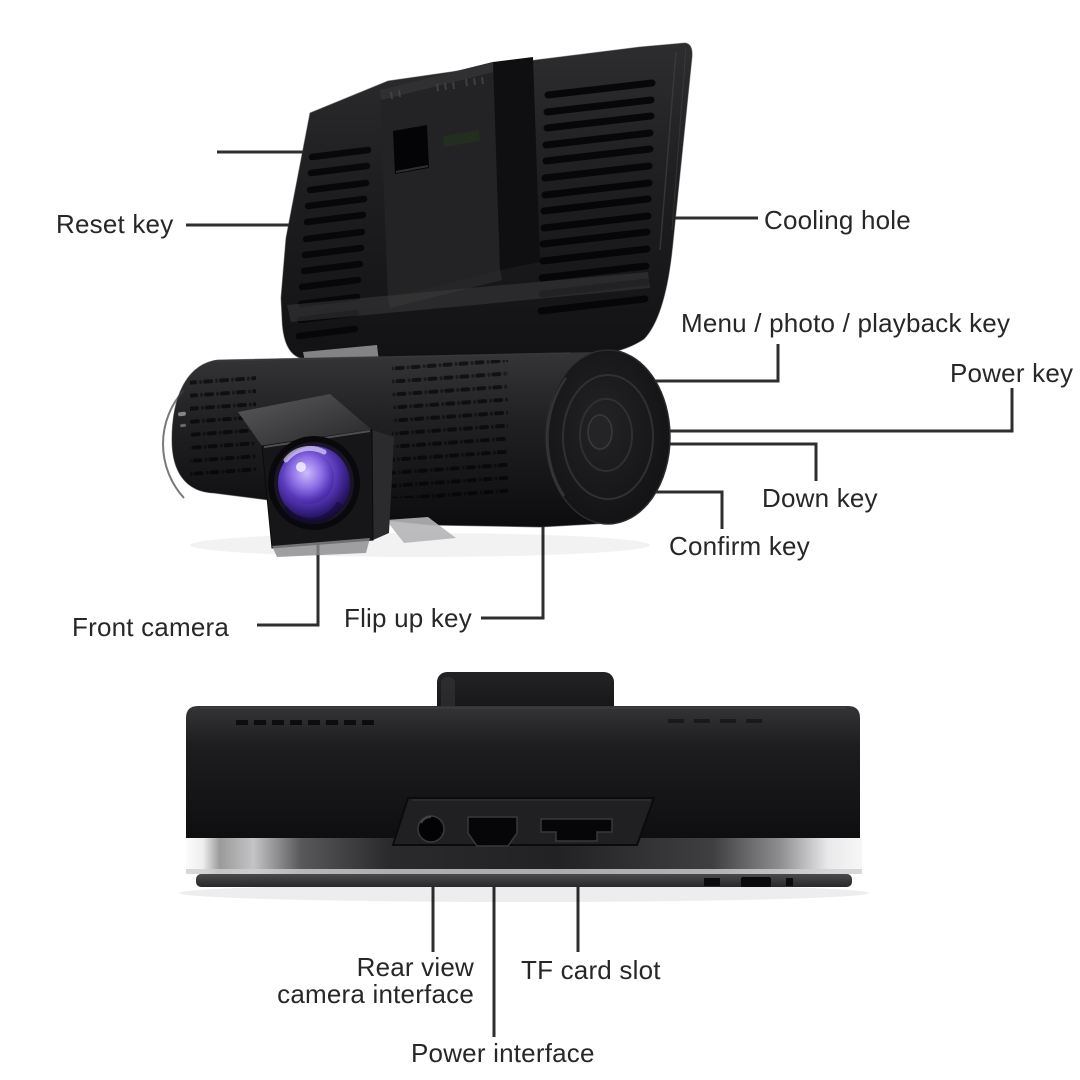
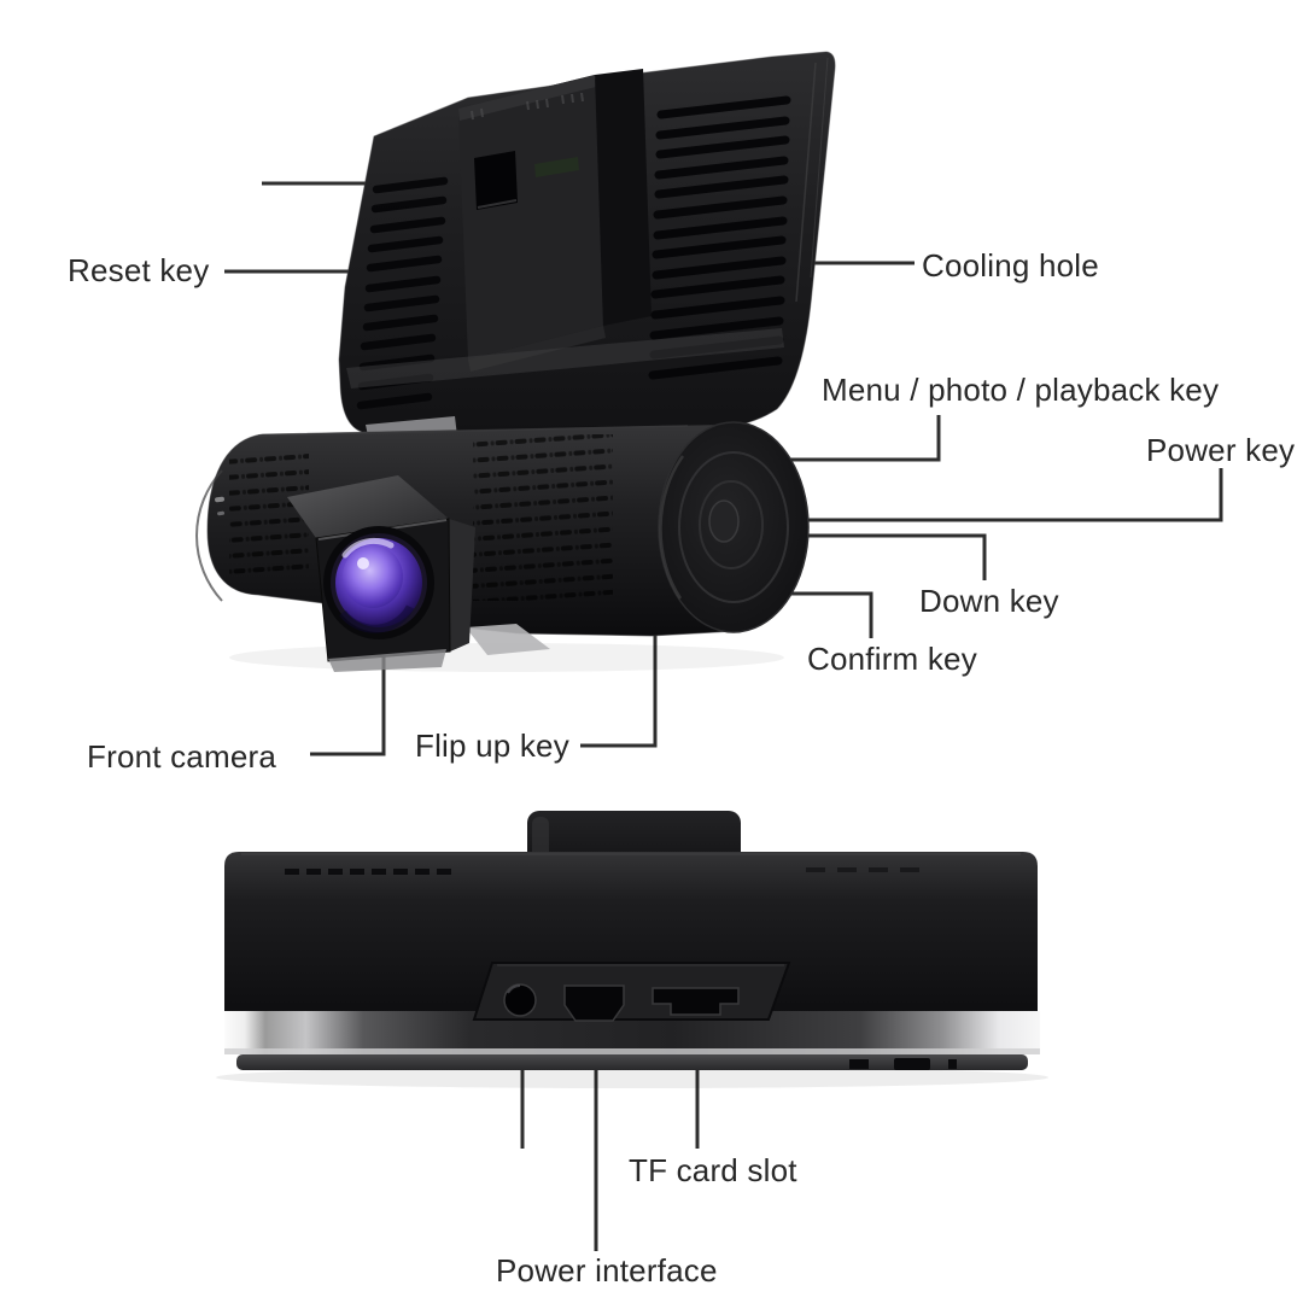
  Reset key
  Cooling hole
  Menu / photo / playback key
  Power key
  Down key
  Confirm key
  Front camera
  Flip up key
- Rear view
- camera interface
  TF card slot
  Power interface
